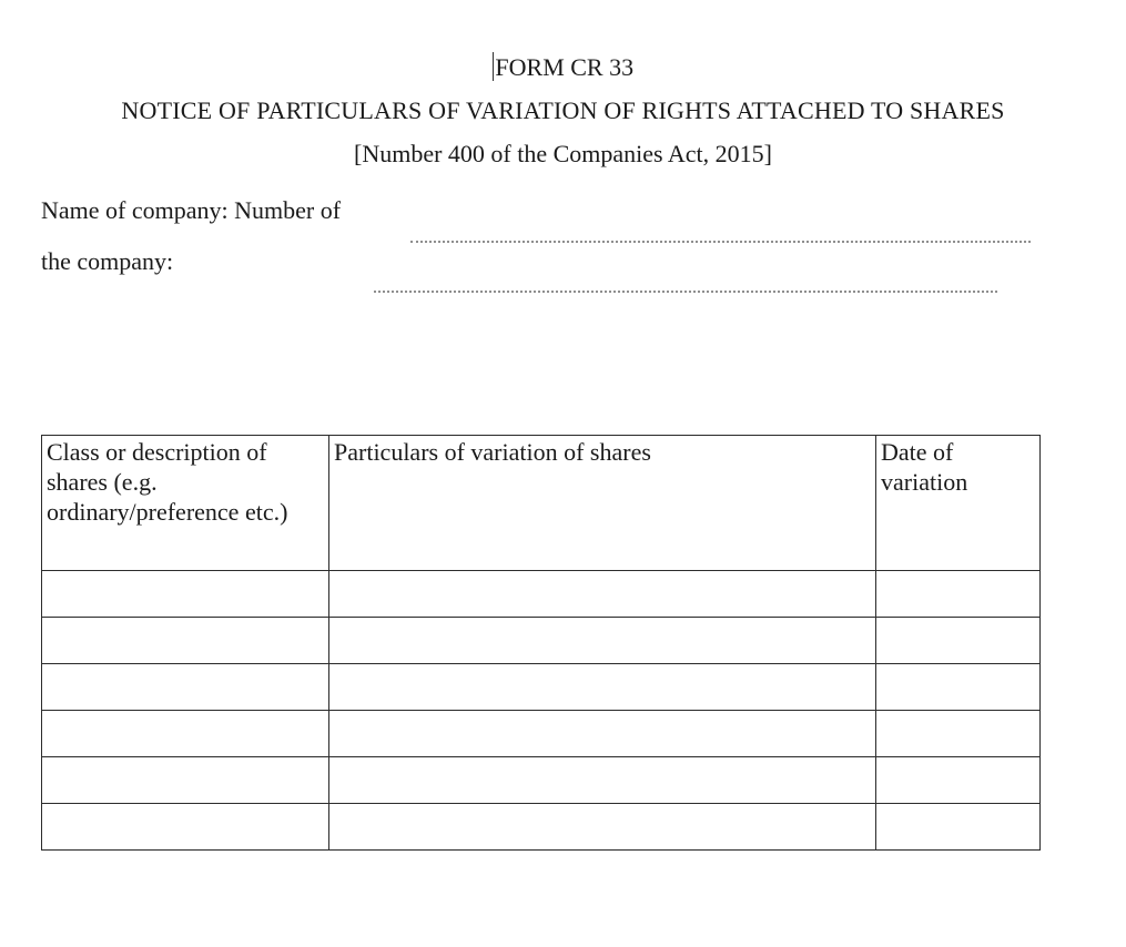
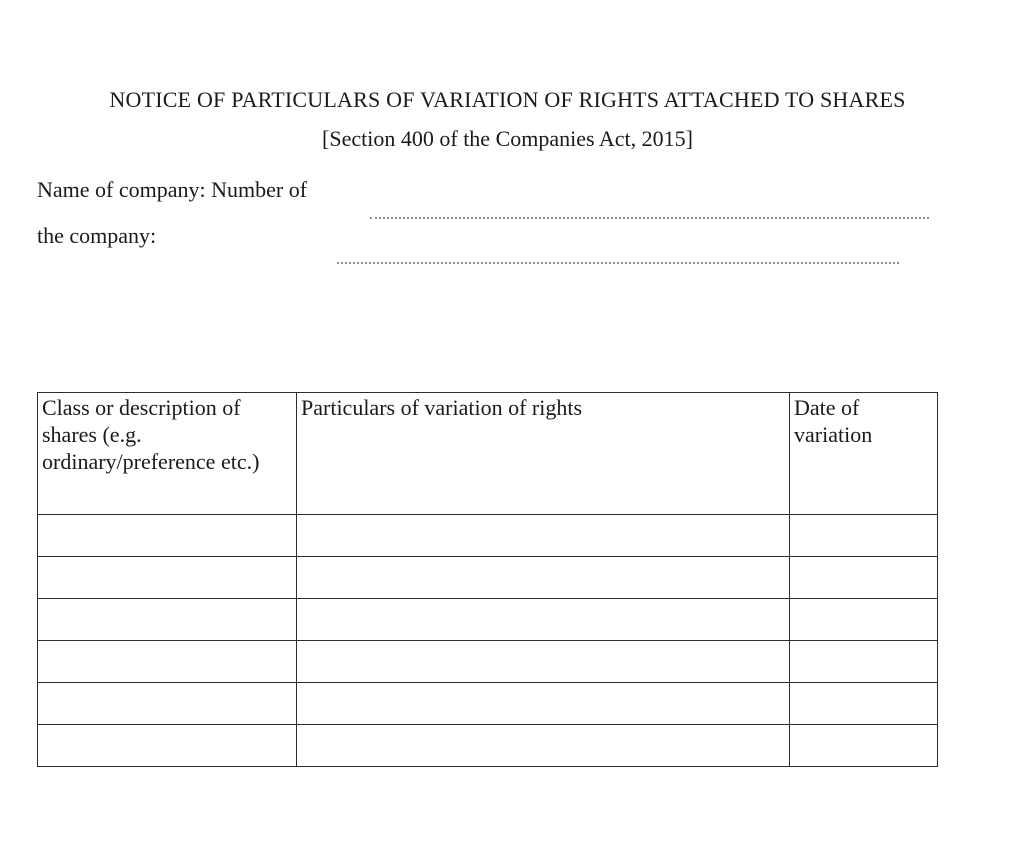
- FORM CR 33
  NOTICE OF PARTICULARS OF VARIATION OF RIGHTS ATTACHED TO SHARES
- [Number 400 of the Companies Act, 2015]
+ [Section 400 of the Companies Act, 2015]
  Name of company: Number of
  the company:
- Class or description of shares (e.g. ordinary/preference etc.)	Particulars of variation of shares	Date of variation
+ Class or description of shares (e.g. ordinary/preference etc.)	Particulars of variation of rights	Date of variation
